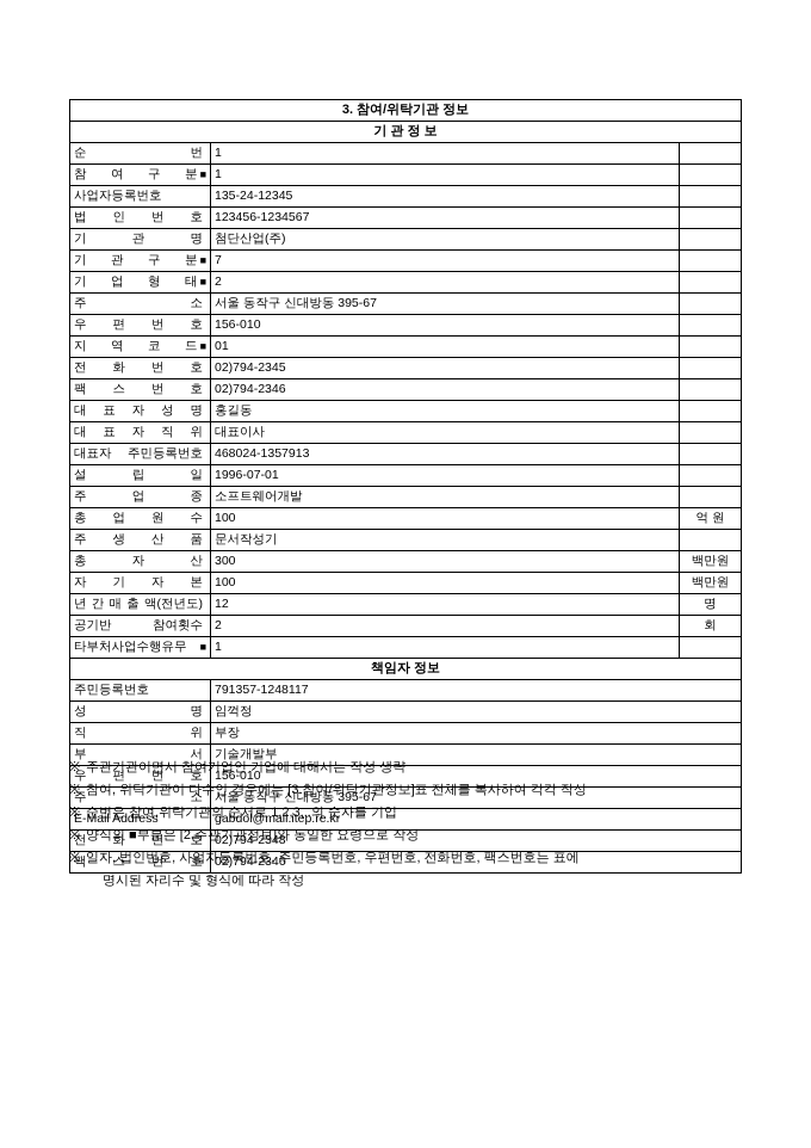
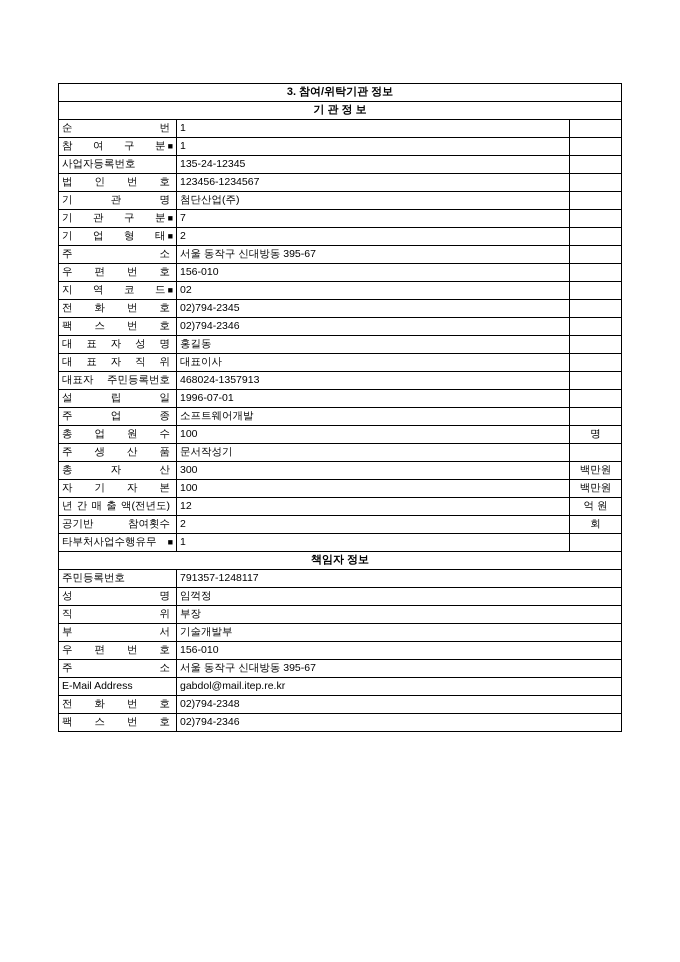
  3. 참여/위탁기관 정보
  기 관 정 보
  순 번	1
  참 여 구 분 ■	1
  사업자등록번호	135-24-12345
  법 인 번 호	123456-1234567
  기 관 명	첨단산업(주)
  기 관 구 분 ■	7
  기 업 형 태 ■	2
  주 소	서울 동작구 신대방동 395-67
  우 편 번 호	156-010
- 지 역 코 드 ■	01
+ 지 역 코 드 ■	02
  전 화 번 호	02)794-2345
  팩 스 번 호	02)794-2346
  대 표 자 성 명	홍길동
  대 표 자 직 위	대표이사
  대표자 주민등록번호	468024-1357913
  설 립 일	1996-07-01
  주 업 종	소프트웨어개발
- 총 업 원 수	100	억 원
+ 총 업 원 수	100	명
  주 생 산 품	문서작성기
  총 자 산	300	백만원
  자 기 자 본	100	백만원
- 년 간 매 출 액(전년도)	12	명
+ 년 간 매 출 액(전년도)	12	억 원
  공기반 참여횟수	2	회
  타부처사업수행유무 ■	1
  책임자 정보
  주민등록번호	791357-1248117
  성 명	임꺽정
  직 위	부장
  부 서	기술개발부
  우 편 번 호	156-010
  주 소	서울 동작구 신대방동 395-67
  E-Mail Address	gabdol@mail.itep.re.kr
  전 화 번 호	02)794-2348
  팩 스 번 호	02)794-2346
- ※ 주관기관이면서 참여기업인 기업에 대해서는 작성 생략
- ※ 참여, 위탁기관이 다수인 경우에는 [3.참여/위탁기관정보]표 전체를 복사하여 각각 작성
- ※ 순번은 참여,위탁기관의 순서로 1,2,3,..의 숫자를 기입
- ※ 양식의 ■부분은 [2.주관기관정보]와 동일한 요령으로 작성
- ※ 일자, 법인번호, 사업자등록번호, 주민등록번호, 우편번호, 전화번호, 팩스번호는 표에
- 명시된 자리수 및 형식에 따라 작성
